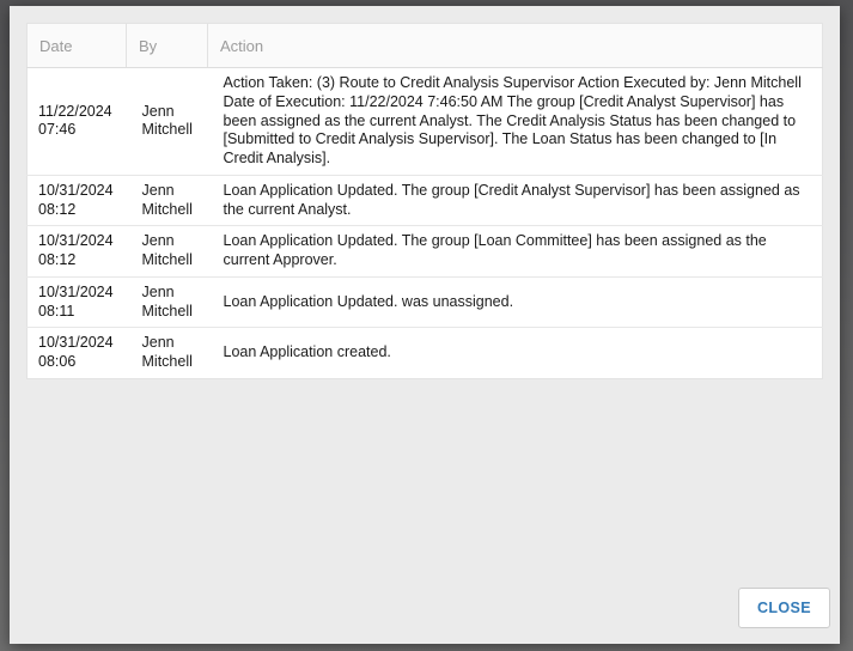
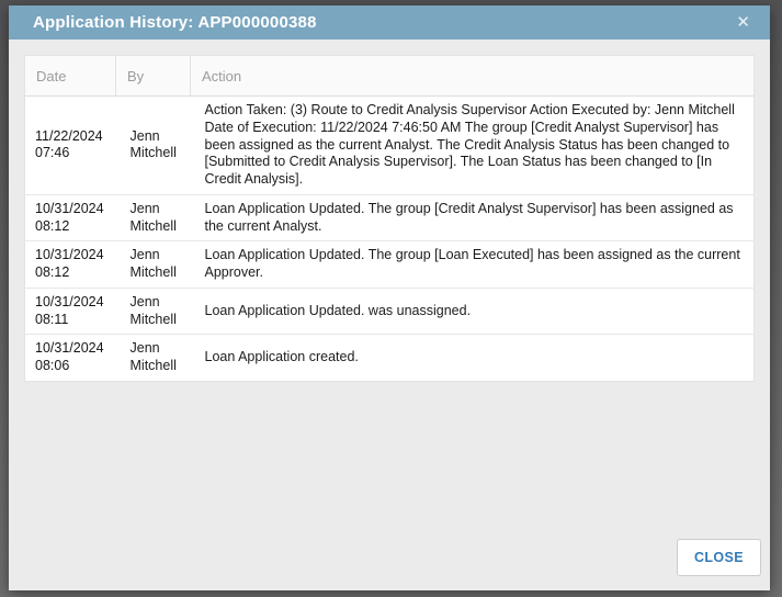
+ Application History: APP000000388
+ ✕
  Date	By	Action
  11/22/2024 07:46	Jenn Mitchell	Action Taken: (3) Route to Credit Analysis Supervisor Action Executed by: Jenn Mitchell Date of Execution: 11/22/2024 7:46:50 AM The group [Credit Analyst Supervisor] has been assigned as the current Analyst. The Credit Analysis Status has been changed to [Submitted to Credit Analysis Supervisor]. The Loan Status has been changed to [In Credit Analysis].
  10/31/2024 08:12	Jenn Mitchell	Loan Application Updated. The group [Credit Analyst Supervisor] has been assigned as the current Analyst.
- 10/31/2024 08:12	Jenn Mitchell	Loan Application Updated. The group [Loan Committee] has been assigned as the current Approver.
+ 10/31/2024 08:12	Jenn Mitchell	Loan Application Updated. The group [Loan Executed] has been assigned as the current Approver.
  10/31/2024 08:11	Jenn Mitchell	Loan Application Updated. was unassigned.
  10/31/2024 08:06	Jenn Mitchell	Loan Application created.
  CLOSE
